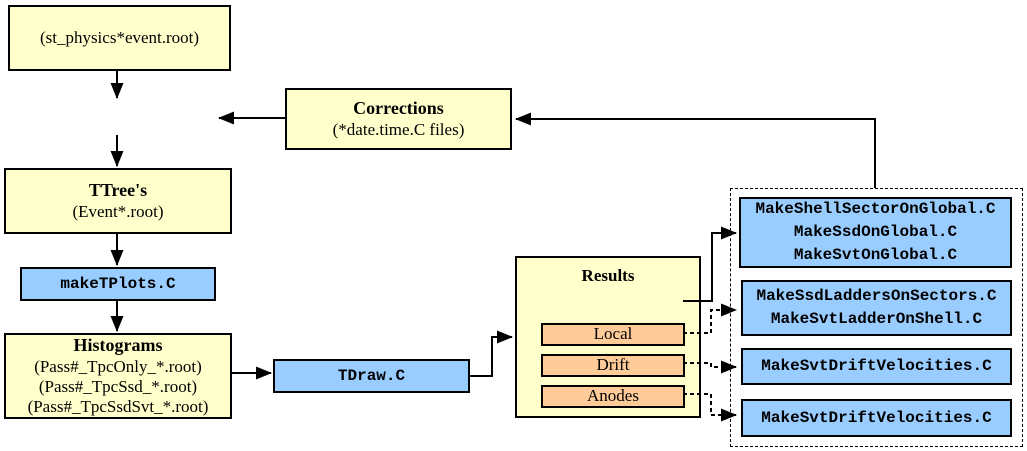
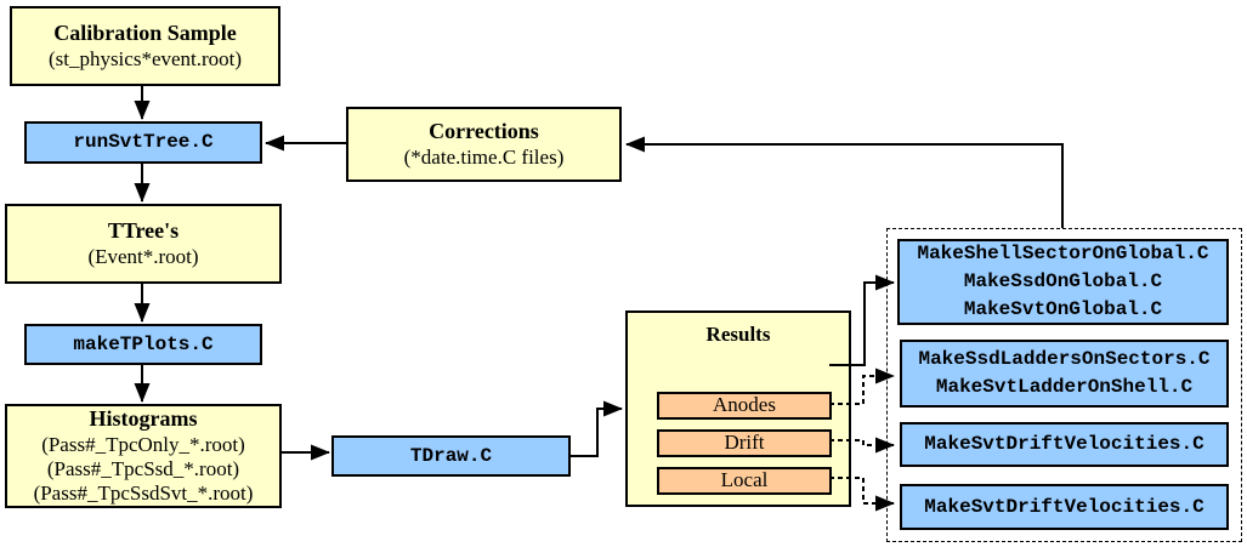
+ Calibration Sample
  (st_physics*event.root)
+ runSvtTree.C
  Corrections
  (*date.time.C files)
  TTree's
  (Event*.root)
  makeTPlots.C
  Histograms
  (Pass#_TpcOnly_*.root)
  (Pass#_TpcSsd_*.root)
  (Pass#_TpcSsdSvt_*.root)
  TDraw.C
  Results
- Local
+ Anodes
  Drift
- Anodes
+ Local
  MakeShellSectorOnGlobal.C
  MakeSsdOnGlobal.C
  MakeSvtOnGlobal.C
  MakeSsdLaddersOnSectors.C
  MakeSvtLadderOnShell.C
  MakeSvtDriftVelocities.C
  MakeSvtDriftVelocities.C
